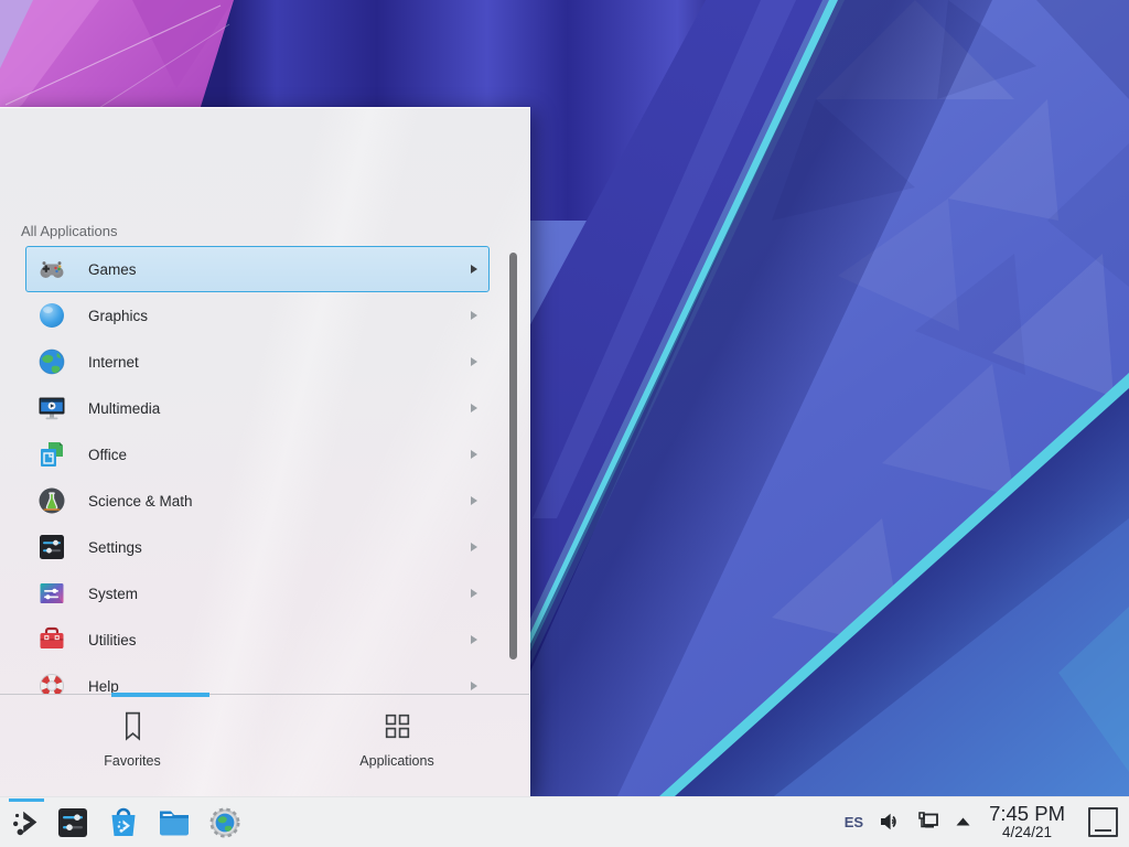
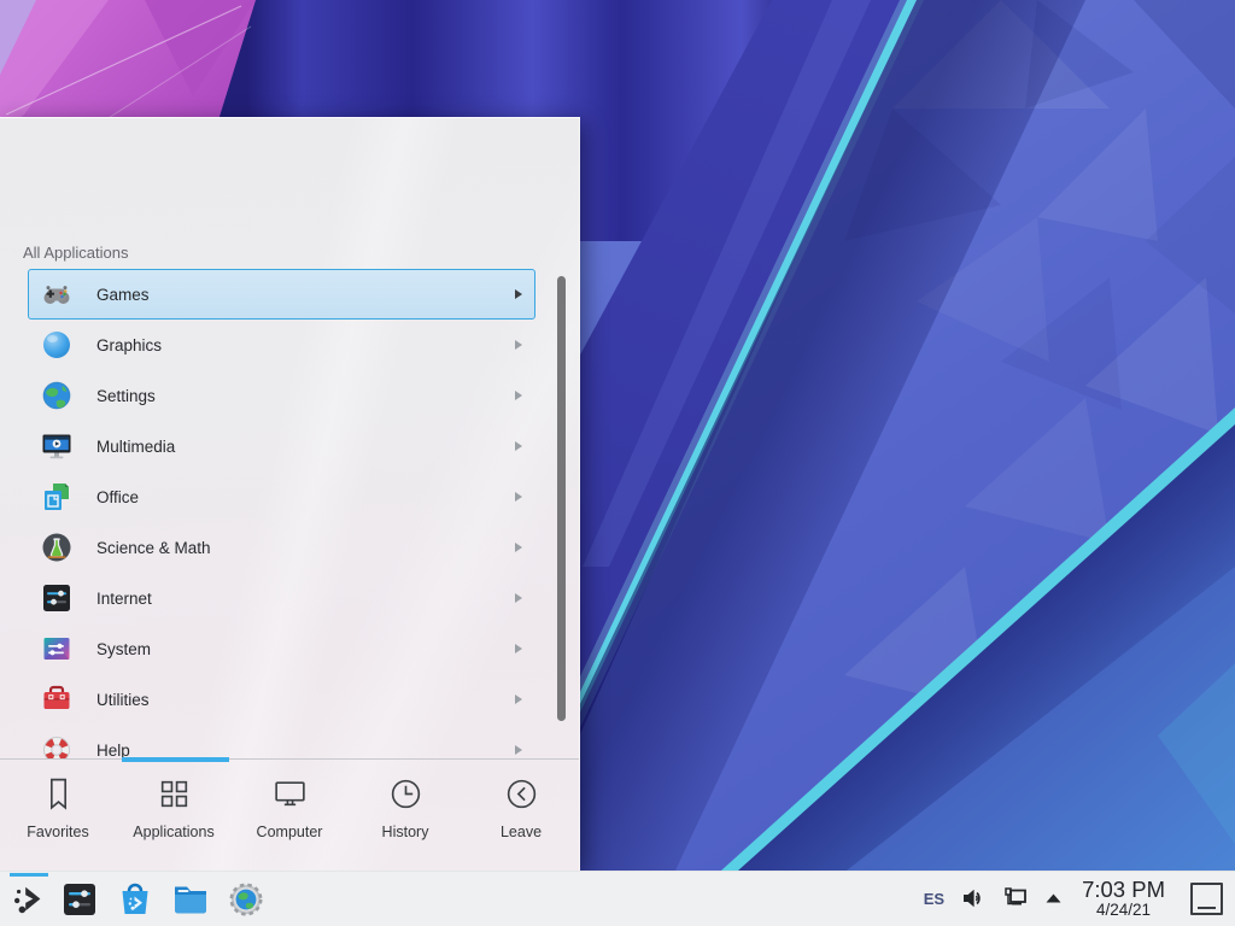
  All Applications
  Games
  Graphics
- Internet
+ Settings
  Multimedia
  Office
  Science & Math
- Settings
+ Internet
  System
  Utilities
  Help
  Favorites
  Applications
+ Computer
+ History
+ Leave
  ES
- 7:45 PM
+ 7:03 PM
  4/24/21
